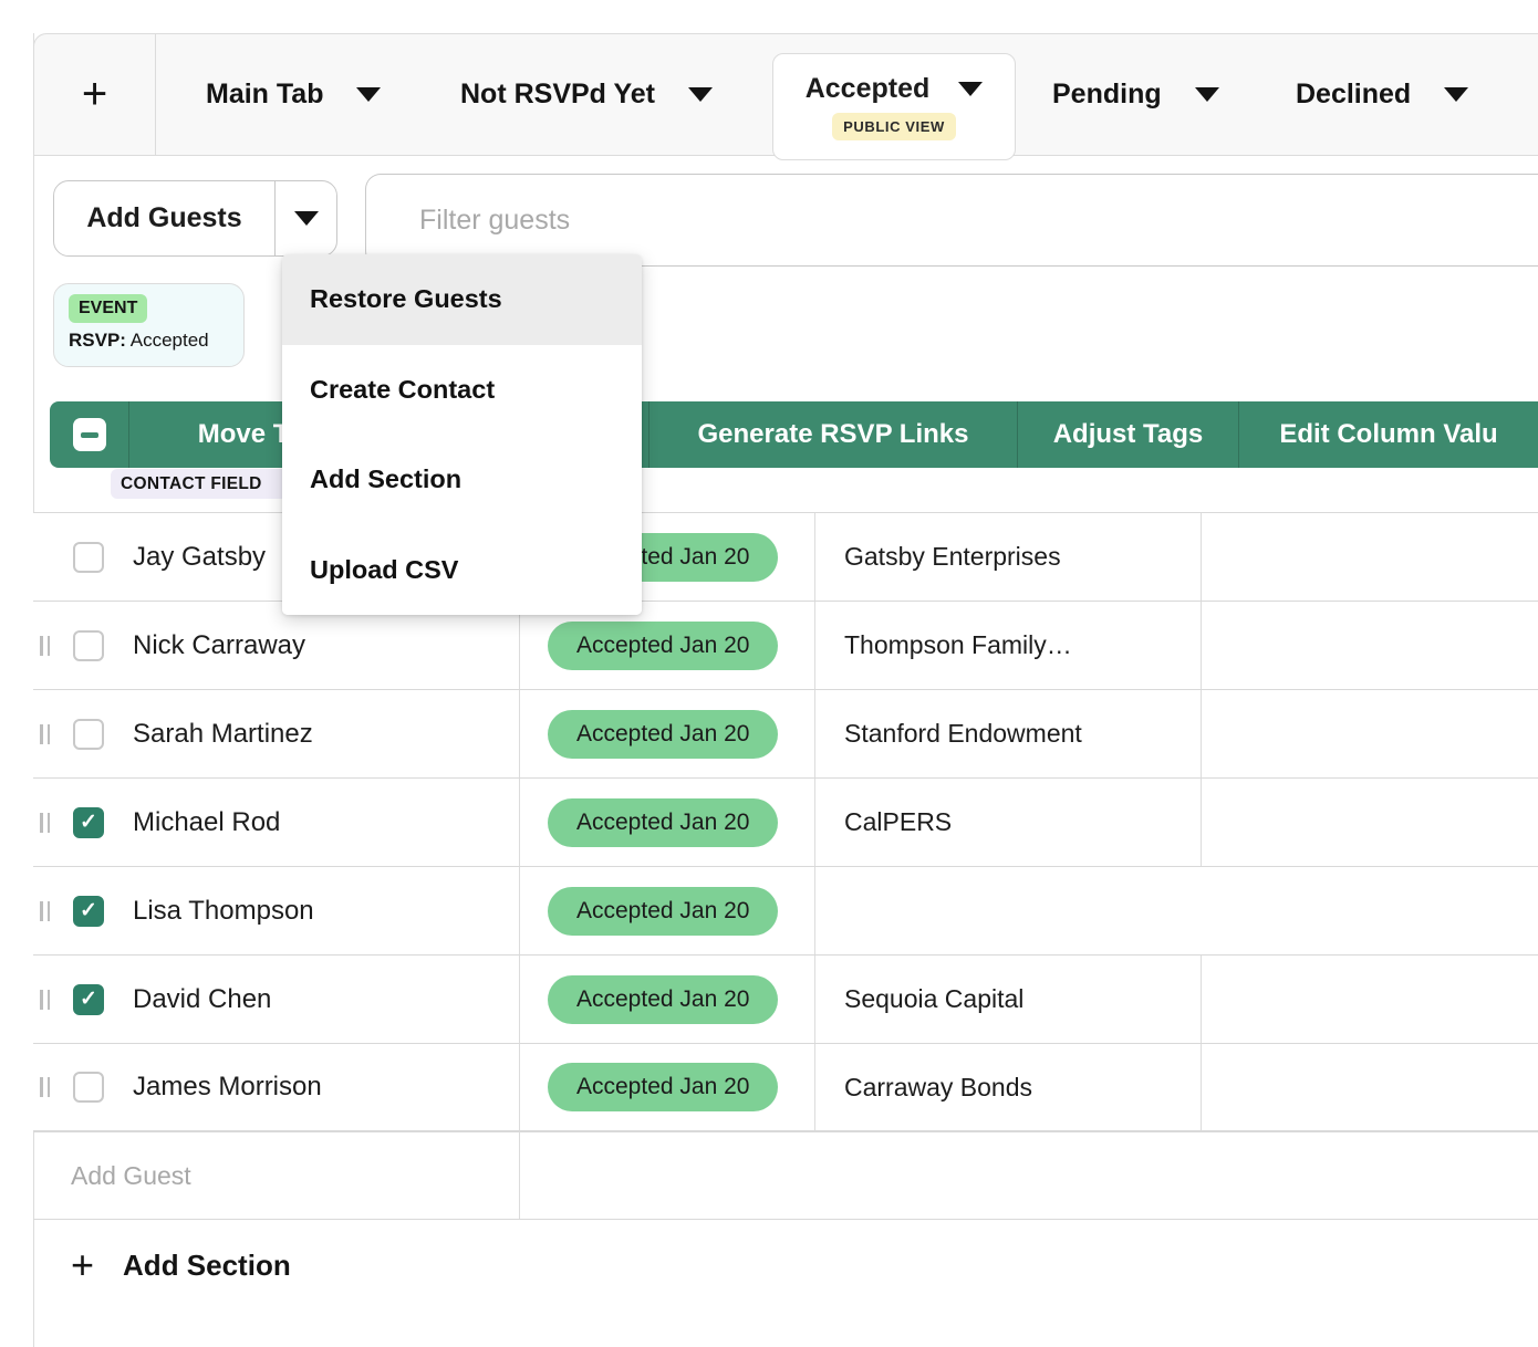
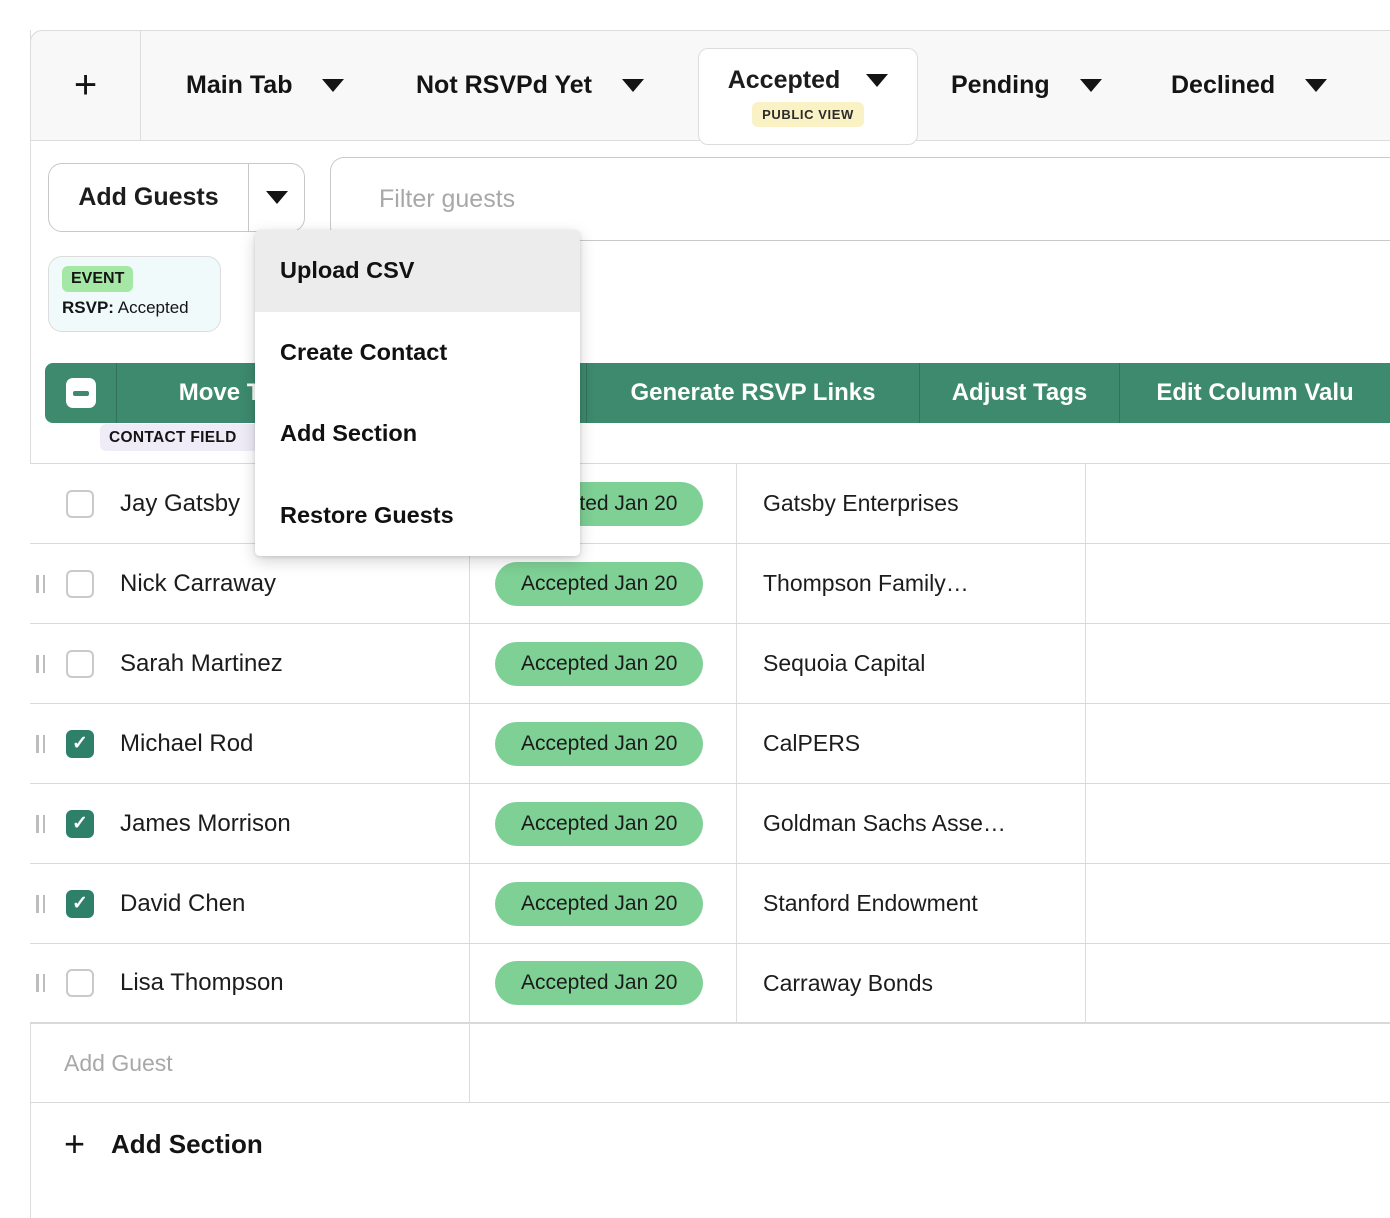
  +
  Main Tab
  Not RSVPd Yet
  Accepted
  PUBLIC VIEW
  Pending
  Declined
  Add Guests
  Filter guests
  EVENT
  RSVP: Accepted
  Move T
  Generate RSVP Links
  Adjust Tags
  Edit Column Valu
  CONTACT FIELD
  Jay Gatsby
  Gatsby Enterprises
  Nick Carraway
  Accepted Jan 20
  Thompson Family…
  Sarah Martinez
  Accepted Jan 20
- Stanford Endowment
+ Sequoia Capital
  ✓
  Michael Rod
  Accepted Jan 20
  CalPERS
  ✓
- Lisa Thompson
+ James Morrison
  Accepted Jan 20
+ Goldman Sachs Asse…
  ✓
  David Chen
  Accepted Jan 20
- Sequoia Capital
+ Stanford Endowment
- James Morrison
+ Lisa Thompson
  Accepted Jan 20
  Carraway Bonds
  Add Guest
  +
  Add Section
- Restore Guests
+ Upload CSV
  Create Contact
  Add Section
- Upload CSV
+ Restore Guests
